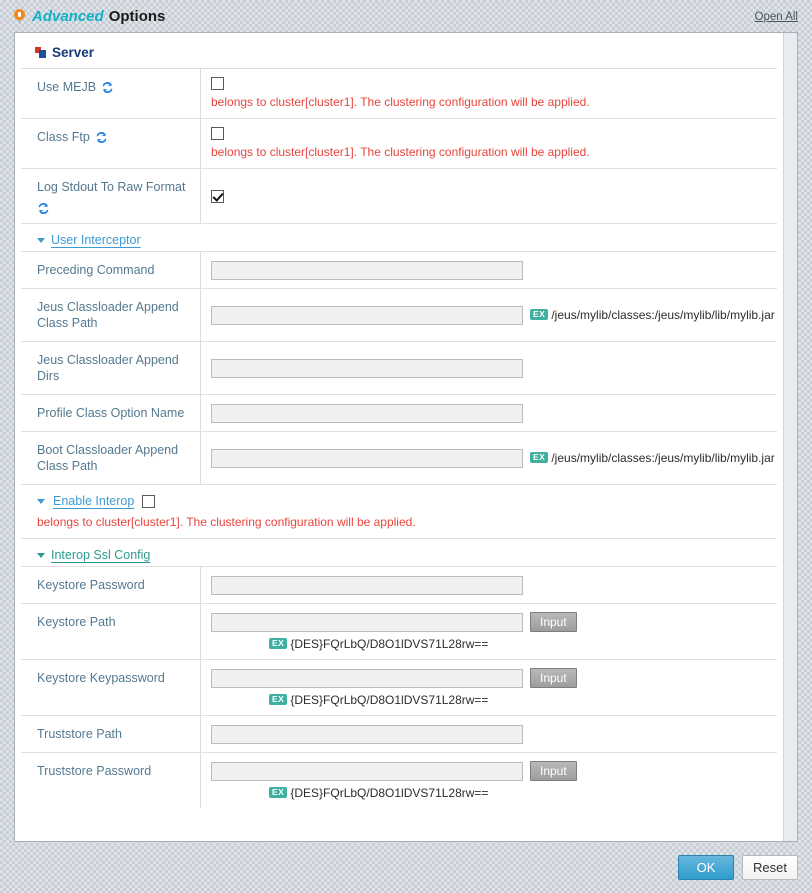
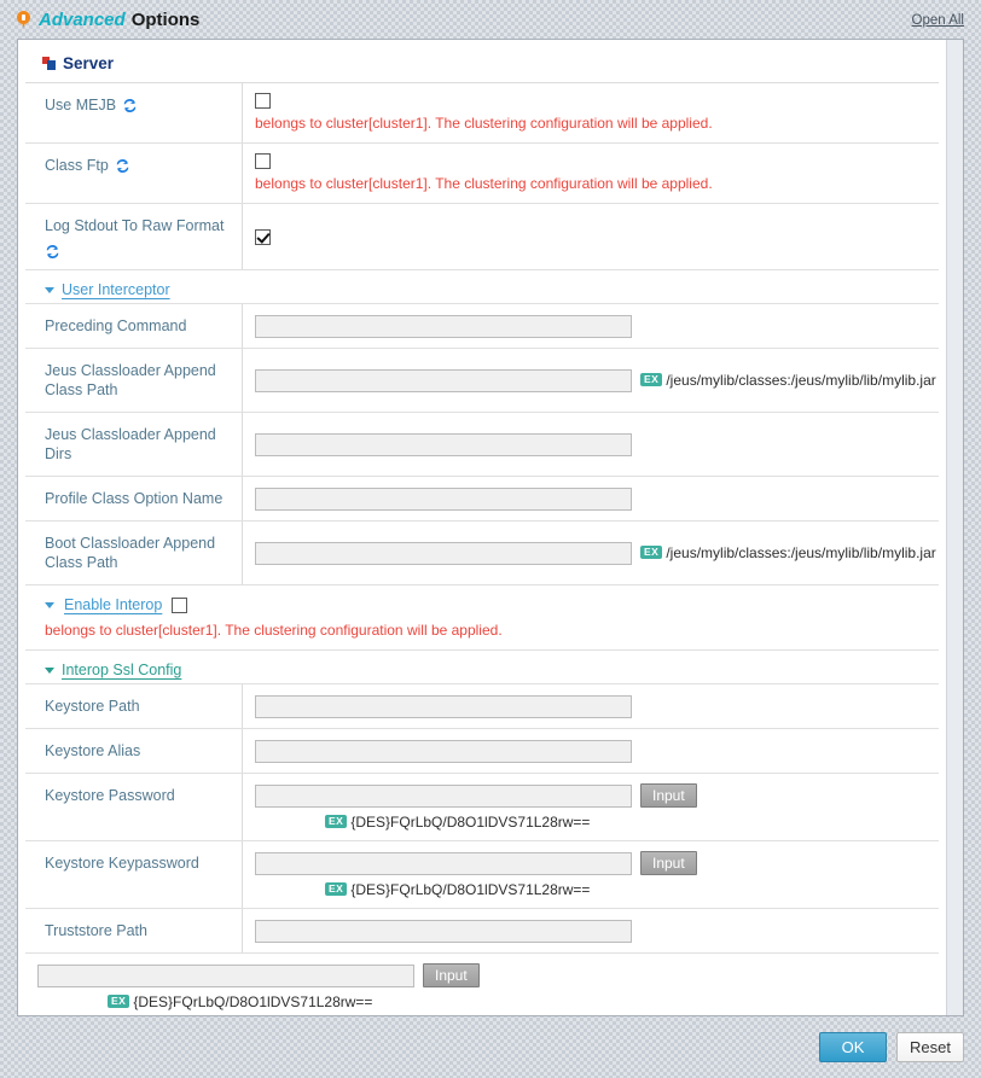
  Advanced
  Options
  Open All
  Server
  Use MEJB
  belongs to cluster[cluster1]. The clustering configuration will be applied.
  Class Ftp
  belongs to cluster[cluster1]. The clustering configuration will be applied.
  Log Stdout To Raw Format
  User Interceptor
  Preceding Command
  Jeus Classloader Append Class Path
  EX
  /jeus/mylib/classes:/jeus/mylib/lib/mylib.jar
  Jeus Classloader Append Dirs
  Profile Class Option Name
  Boot Classloader Append Class Path
  EX
  /jeus/mylib/classes:/jeus/mylib/lib/mylib.jar
  Enable Interop
  belongs to cluster[cluster1]. The clustering configuration will be applied.
  Interop Ssl Config
- Keystore Password
+ Keystore Path
+ Keystore Alias
- Keystore Path
+ Keystore Password
  Input
  EX
  {DES}FQrLbQ/D8O1lDVS71L28rw==
  Keystore Keypassword
  Input
  EX
  {DES}FQrLbQ/D8O1lDVS71L28rw==
  Truststore Path
- Truststore Password
  Input
  EX
  {DES}FQrLbQ/D8O1lDVS71L28rw==
  OK
  Reset
